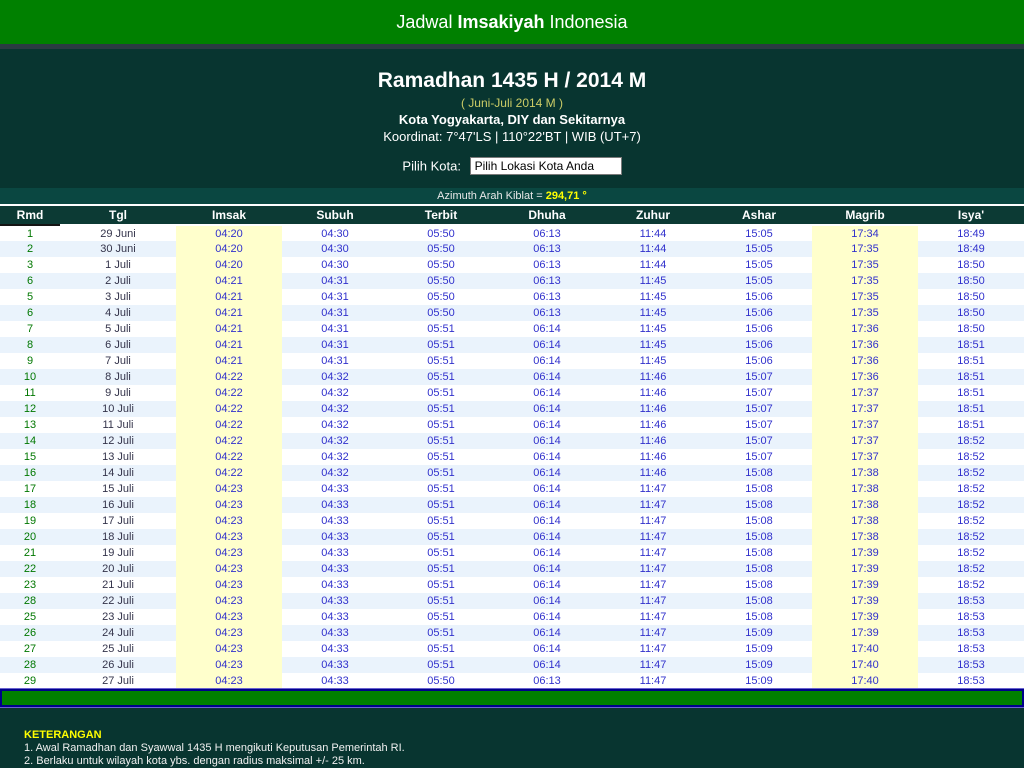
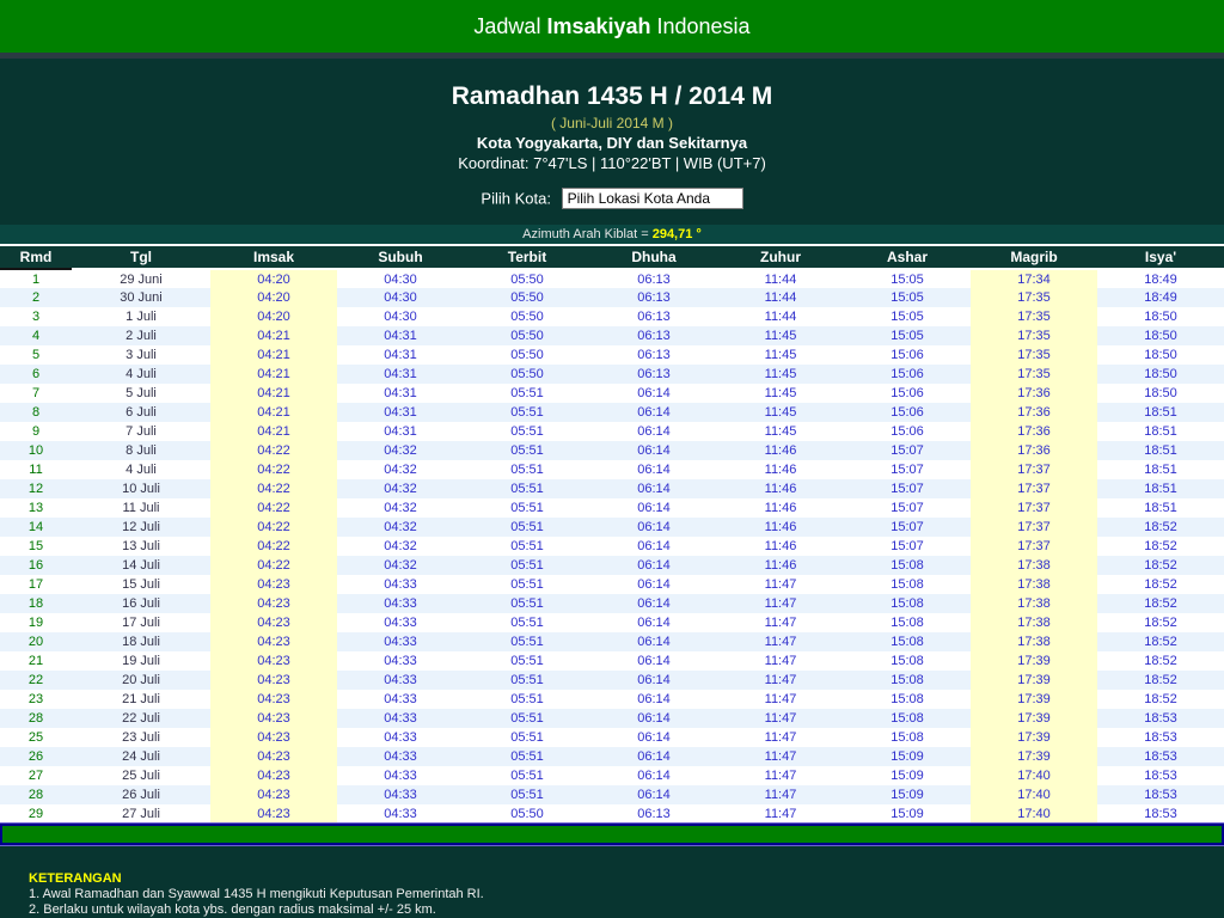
  Jadwal Imsakiyah Indonesia
  Ramadhan 1435 H / 2014 M
  ( Juni-Juli 2014 M )
  Kota Yogyakarta, DIY dan Sekitarnya
  Koordinat: 7°47'LS | 110°22'BT | WIB (UT+7)
  Pilih Kota: Pilih Lokasi Kota Anda
  Azimuth Arah Kiblat = 294,71 °
  Rmd	Tgl	Imsak	Subuh	Terbit	Dhuha	Zuhur	Ashar	Magrib	Isya'
  1	29 Juni	04:20	04:30	05:50	06:13	11:44	15:05	17:34	18:49
  2	30 Juni	04:20	04:30	05:50	06:13	11:44	15:05	17:35	18:49
  3	1 Juli	04:20	04:30	05:50	06:13	11:44	15:05	17:35	18:50
- 6	2 Juli	04:21	04:31	05:50	06:13	11:45	15:05	17:35	18:50
+ 4	2 Juli	04:21	04:31	05:50	06:13	11:45	15:05	17:35	18:50
  5	3 Juli	04:21	04:31	05:50	06:13	11:45	15:06	17:35	18:50
  6	4 Juli	04:21	04:31	05:50	06:13	11:45	15:06	17:35	18:50
  7	5 Juli	04:21	04:31	05:51	06:14	11:45	15:06	17:36	18:50
  8	6 Juli	04:21	04:31	05:51	06:14	11:45	15:06	17:36	18:51
  9	7 Juli	04:21	04:31	05:51	06:14	11:45	15:06	17:36	18:51
  10	8 Juli	04:22	04:32	05:51	06:14	11:46	15:07	17:36	18:51
- 11	9 Juli	04:22	04:32	05:51	06:14	11:46	15:07	17:37	18:51
+ 11	4 Juli	04:22	04:32	05:51	06:14	11:46	15:07	17:37	18:51
  12	10 Juli	04:22	04:32	05:51	06:14	11:46	15:07	17:37	18:51
  13	11 Juli	04:22	04:32	05:51	06:14	11:46	15:07	17:37	18:51
  14	12 Juli	04:22	04:32	05:51	06:14	11:46	15:07	17:37	18:52
  15	13 Juli	04:22	04:32	05:51	06:14	11:46	15:07	17:37	18:52
  16	14 Juli	04:22	04:32	05:51	06:14	11:46	15:08	17:38	18:52
  17	15 Juli	04:23	04:33	05:51	06:14	11:47	15:08	17:38	18:52
  18	16 Juli	04:23	04:33	05:51	06:14	11:47	15:08	17:38	18:52
  19	17 Juli	04:23	04:33	05:51	06:14	11:47	15:08	17:38	18:52
  20	18 Juli	04:23	04:33	05:51	06:14	11:47	15:08	17:38	18:52
  21	19 Juli	04:23	04:33	05:51	06:14	11:47	15:08	17:39	18:52
  22	20 Juli	04:23	04:33	05:51	06:14	11:47	15:08	17:39	18:52
  23	21 Juli	04:23	04:33	05:51	06:14	11:47	15:08	17:39	18:52
  28	22 Juli	04:23	04:33	05:51	06:14	11:47	15:08	17:39	18:53
  25	23 Juli	04:23	04:33	05:51	06:14	11:47	15:08	17:39	18:53
  26	24 Juli	04:23	04:33	05:51	06:14	11:47	15:09	17:39	18:53
  27	25 Juli	04:23	04:33	05:51	06:14	11:47	15:09	17:40	18:53
  28	26 Juli	04:23	04:33	05:51	06:14	11:47	15:09	17:40	18:53
  29	27 Juli	04:23	04:33	05:50	06:13	11:47	15:09	17:40	18:53
  KETERANGAN
  1. Awal Ramadhan dan Syawwal 1435 H mengikuti Keputusan Pemerintah RI.
  2. Berlaku untuk wilayah kota ybs. dengan radius maksimal +/- 25 km.
